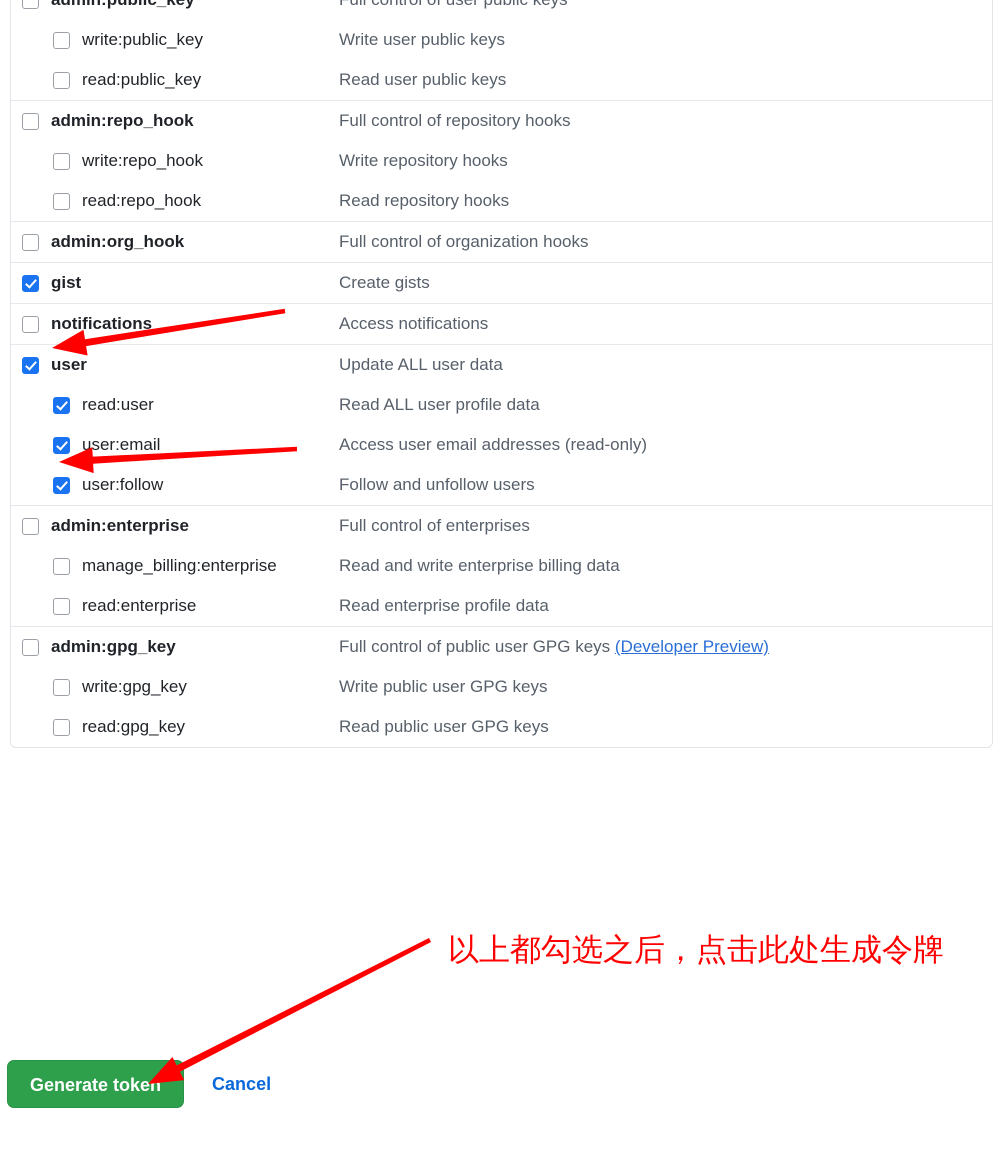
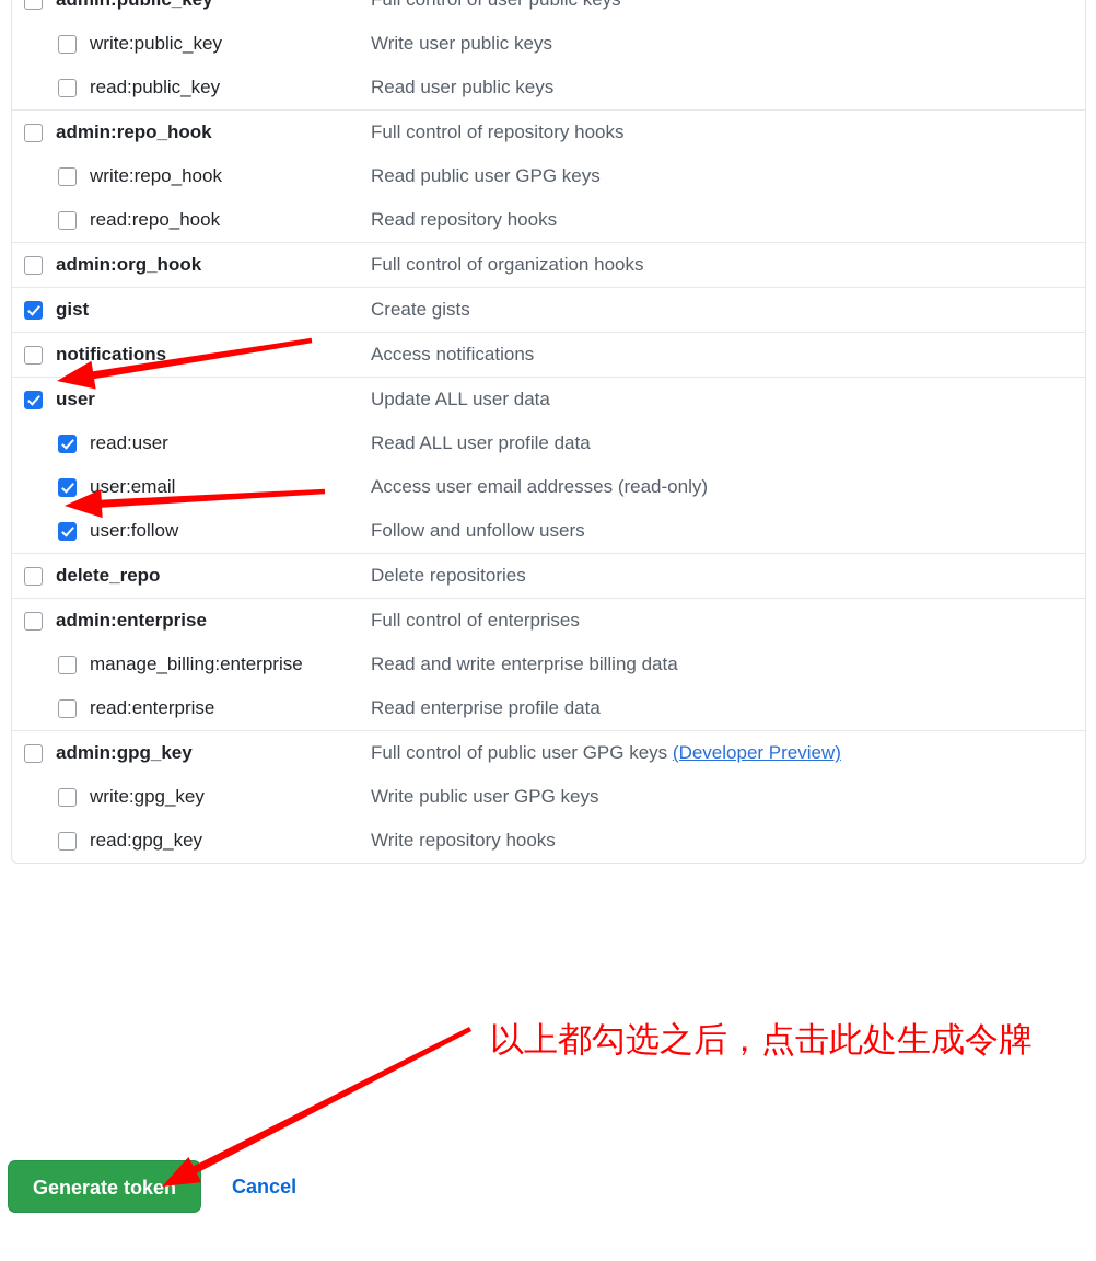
  write:public_key
  Write user public keys
  read:public_key
  Read user public keys
  admin:repo_hook
  Full control of repository hooks
  write:repo_hook
- Write repository hooks
+ Read public user GPG keys
  read:repo_hook
  Read repository hooks
  admin:org_hook
  Full control of organization hooks
  gist
  Create gists
  notifications
  Access notifications
  user
  Update ALL user data
  read:user
  Read ALL user profile data
  user:email
  Access user email addresses (read-only)
  user:follow
  Follow and unfollow users
+ delete_repo
+ Delete repositories
  admin:enterprise
  Full control of enterprises
  manage_billing:enterprise
  Read and write enterprise billing data
  read:enterprise
  Read enterprise profile data
  admin:gpg_key
  Full control of public user GPG keys (Developer Preview)
  write:gpg_key
  Write public user GPG keys
  read:gpg_key
- Read public user GPG keys
+ Write repository hooks
  Generate token
  Cancel
  以上都勾选之后，点击此处生成令牌
